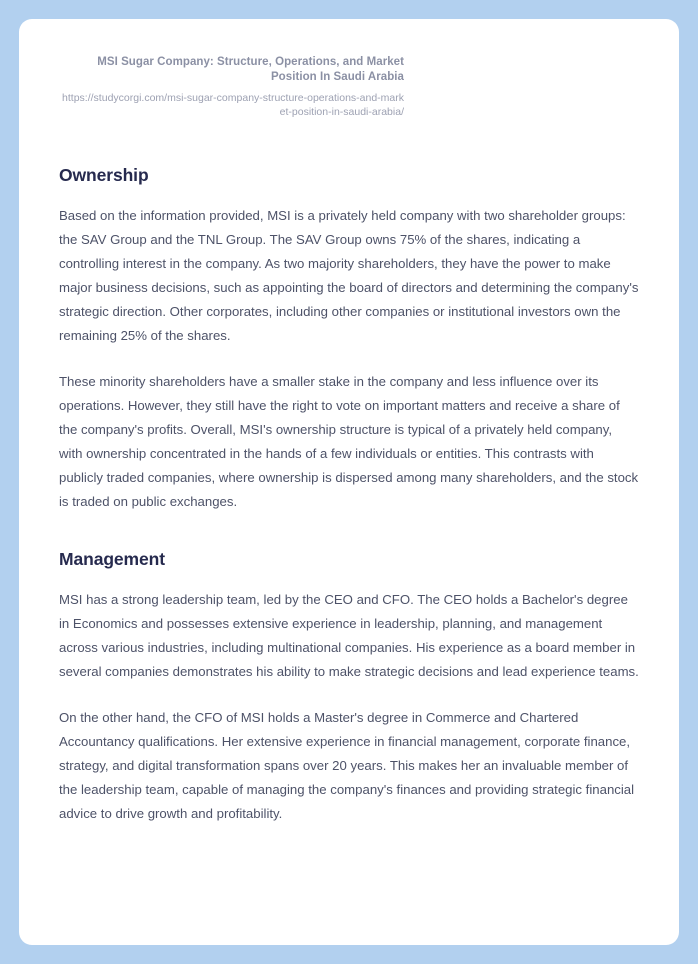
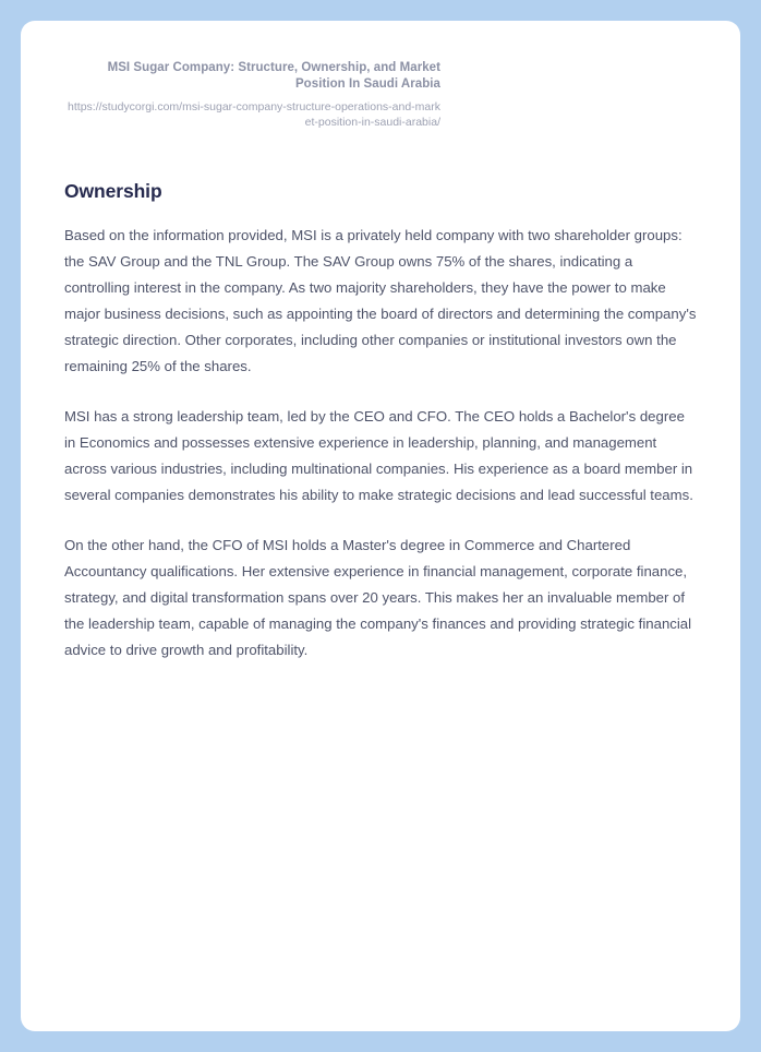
- MSI Sugar Company: Structure, Operations, and Market Position In Saudi Arabia
+ MSI Sugar Company: Structure, Ownership, and Market Position In Saudi Arabia
  https://studycorgi.com/msi-sugar-company-structure-operations-and-market-position-in-saudi-arabia/
  Ownership
  Based on the information provided, MSI is a privately held company with two shareholder groups: the SAV Group and the TNL Group. The SAV Group owns 75% of the shares, indicating a controlling interest in the company. As two majority shareholders, they have the power to make major business decisions, such as appointing the board of directors and determining the company's strategic direction. Other corporates, including other companies or institutional investors own the remaining 25% of the shares.
- These minority shareholders have a smaller stake in the company and less influence over its operations. However, they still have the right to vote on important matters and receive a share of the company's profits. Overall, MSI's ownership structure is typical of a privately held company, with ownership concentrated in the hands of a few individuals or entities. This contrasts with publicly traded companies, where ownership is dispersed among many shareholders, and the stock is traded on public exchanges.
- Management
- MSI has a strong leadership team, led by the CEO and CFO. The CEO holds a Bachelor's degree in Economics and possesses extensive experience in leadership, planning, and management across various industries, including multinational companies. His experience as a board member in several companies demonstrates his ability to make strategic decisions and lead experience teams.
+ MSI has a strong leadership team, led by the CEO and CFO. The CEO holds a Bachelor's degree in Economics and possesses extensive experience in leadership, planning, and management across various industries, including multinational companies. His experience as a board member in several companies demonstrates his ability to make strategic decisions and lead successful teams.
  On the other hand, the CFO of MSI holds a Master's degree in Commerce and Chartered Accountancy qualifications. Her extensive experience in financial management, corporate finance, strategy, and digital transformation spans over 20 years. This makes her an invaluable member of the leadership team, capable of managing the company's finances and providing strategic financial advice to drive growth and profitability.
